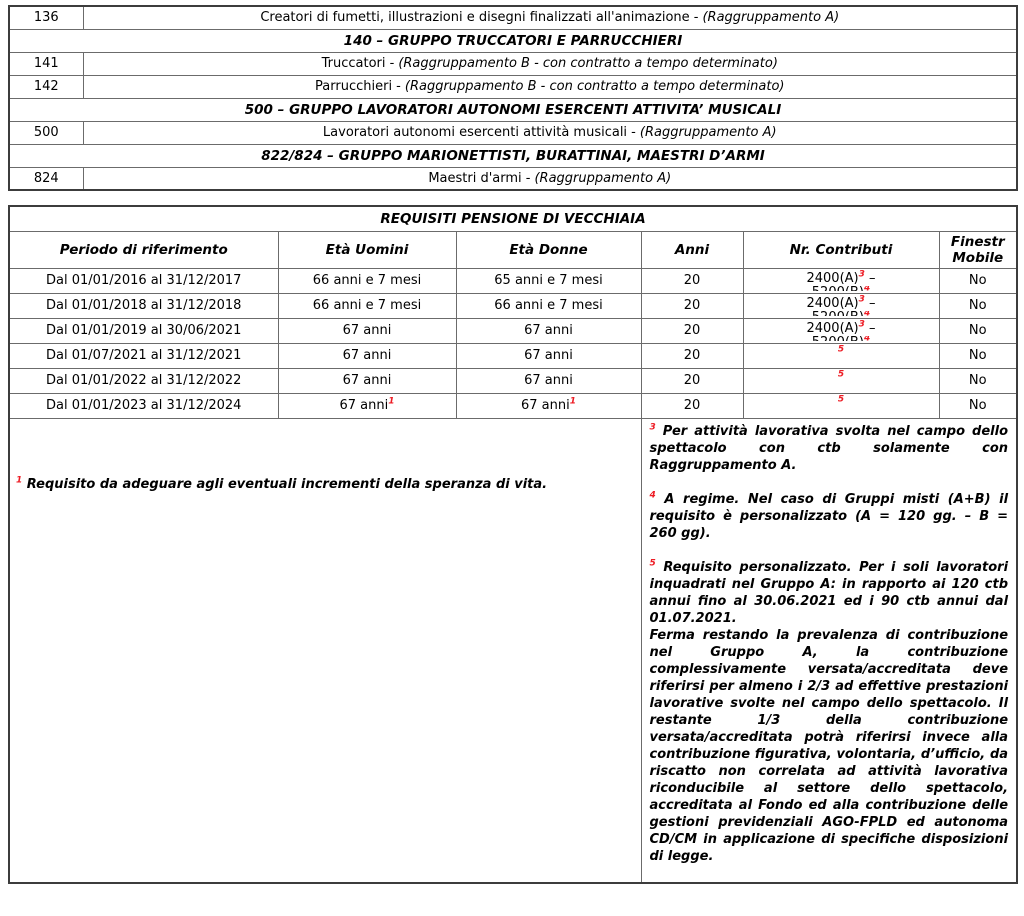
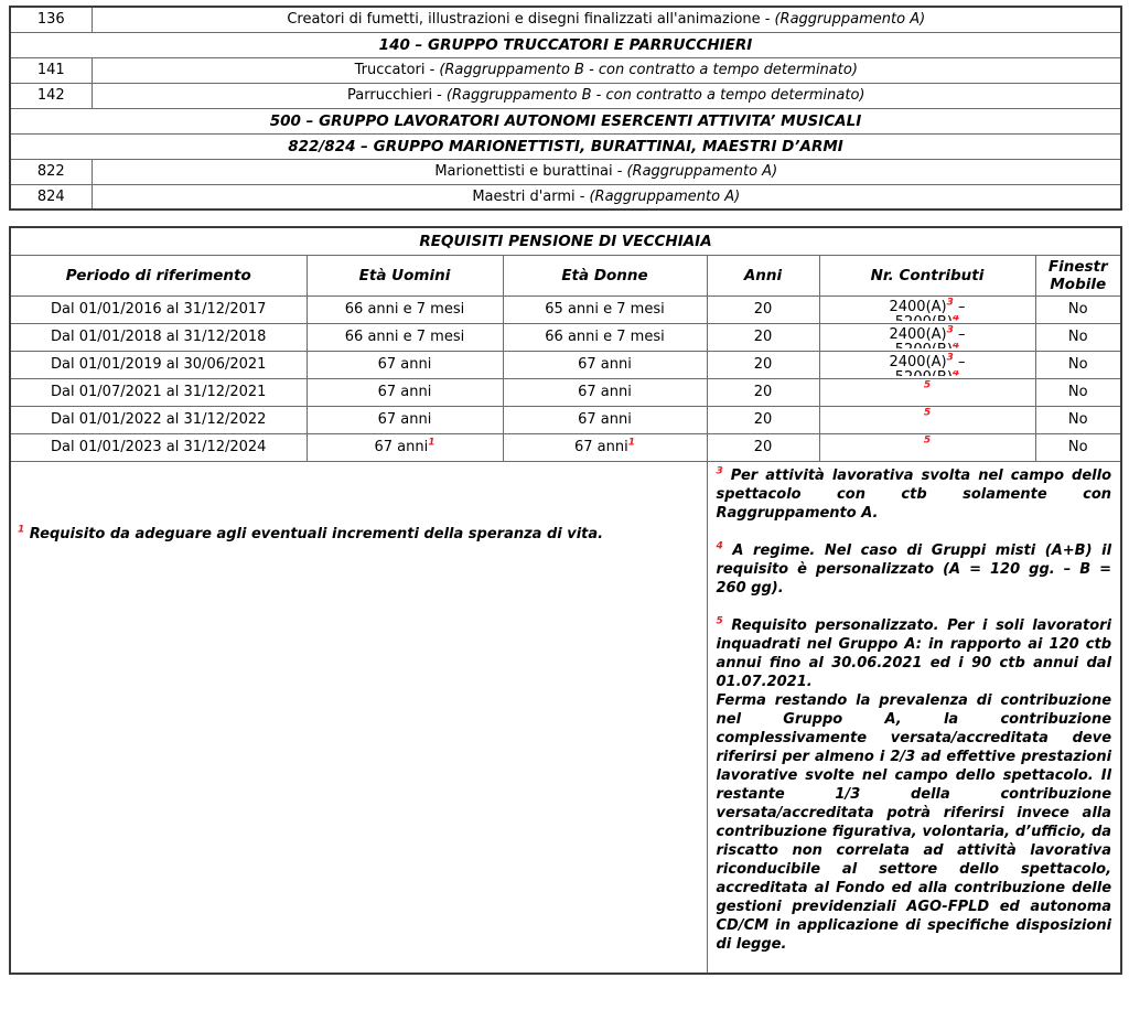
  136	Creatori di fumetti, illustrazioni e disegni finalizzati all'animazione - (Raggruppamento A)
  140 – GRUPPO TRUCCATORI E PARRUCCHIERI
  141	Truccatori - (Raggruppamento B - con contratto a tempo determinato)
  142	Parrucchieri - (Raggruppamento B - con contratto a tempo determinato)
  500 – GRUPPO LAVORATORI AUTONOMI ESERCENTI ATTIVITA’ MUSICALI
- 500	Lavoratori autonomi esercenti attività musicali - (Raggruppamento A)
  822/824 – GRUPPO MARIONETTISTI, BURATTINAI, MAESTRI D’ARMI
+ 822	Marionettisti e burattinai - (Raggruppamento A)
  824	Maestri d'armi - (Raggruppamento A)
  REQUISITI PENSIONE DI VECCHIAIA
  Periodo di riferimento	Età Uomini	Età Donne	Anni	Nr. Contributi	Finestr Mobile
  Dal 01/01/2016 al 31/12/2017	66 anni e 7 mesi	65 anni e 7 mesi	20	2400(A)3 –4	No
  Dal 01/01/2018 al 31/12/2018	66 anni e 7 mesi	66 anni e 7 mesi	20	2400(A)3 –4	No
  Dal 01/01/2019 al 30/06/2021	67 anni	67 anni	20	2400(A)3 –4	No
  Dal 01/07/2021 al 31/12/2021	67 anni	67 anni	20	5	No
  Dal 01/01/2022 al 31/12/2022	67 anni	67 anni	20	5	No
  Dal 01/01/2023 al 31/12/2024	67 anni1	67 anni1	20	5	No
  1 Requisito da adeguare agli eventuali incrementi della speranza di vita.	3 Per attività lavorativa svolta nel campo dello spettacolo con ctb solamente con Raggruppamento A. 4 A regime. Nel caso di Gruppi misti (A+B) il requisito è personalizzato (A = 120 gg. – B = 260 gg). 5 Requisito personalizzato. Per i soli lavoratori inquadrati nel Gruppo A: in rapporto ai 120 ctb annui fino al 30.06.2021 ed i 90 ctb annui dal 01.07.2021. Ferma restando la prevalenza di contribuzione nel Gruppo A, la contribuzione complessivamente versata/accreditata deve riferirsi per almeno i 2/3 ad effettive prestazioni lavorative svolte nel campo dello spettacolo. Il restante 1/3 della contribuzione versata/accreditata potrà riferirsi invece alla contribuzione figurativa, volontaria, d’ufficio, da riscatto non correlata ad attività lavorativa riconducibile al settore dello spettacolo, accreditata al Fondo ed alla contribuzione delle gestioni previdenziali AGO-FPLD ed autonoma CD/CM in applicazione di specifiche disposizioni di legge.
